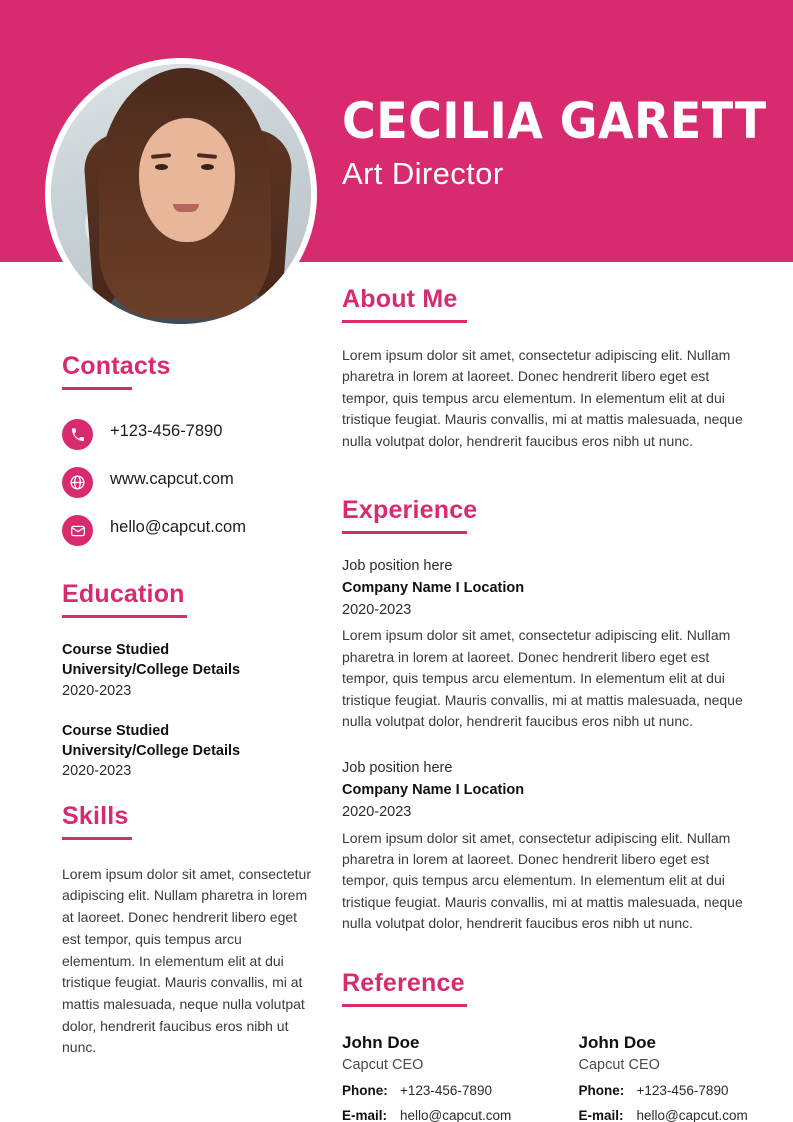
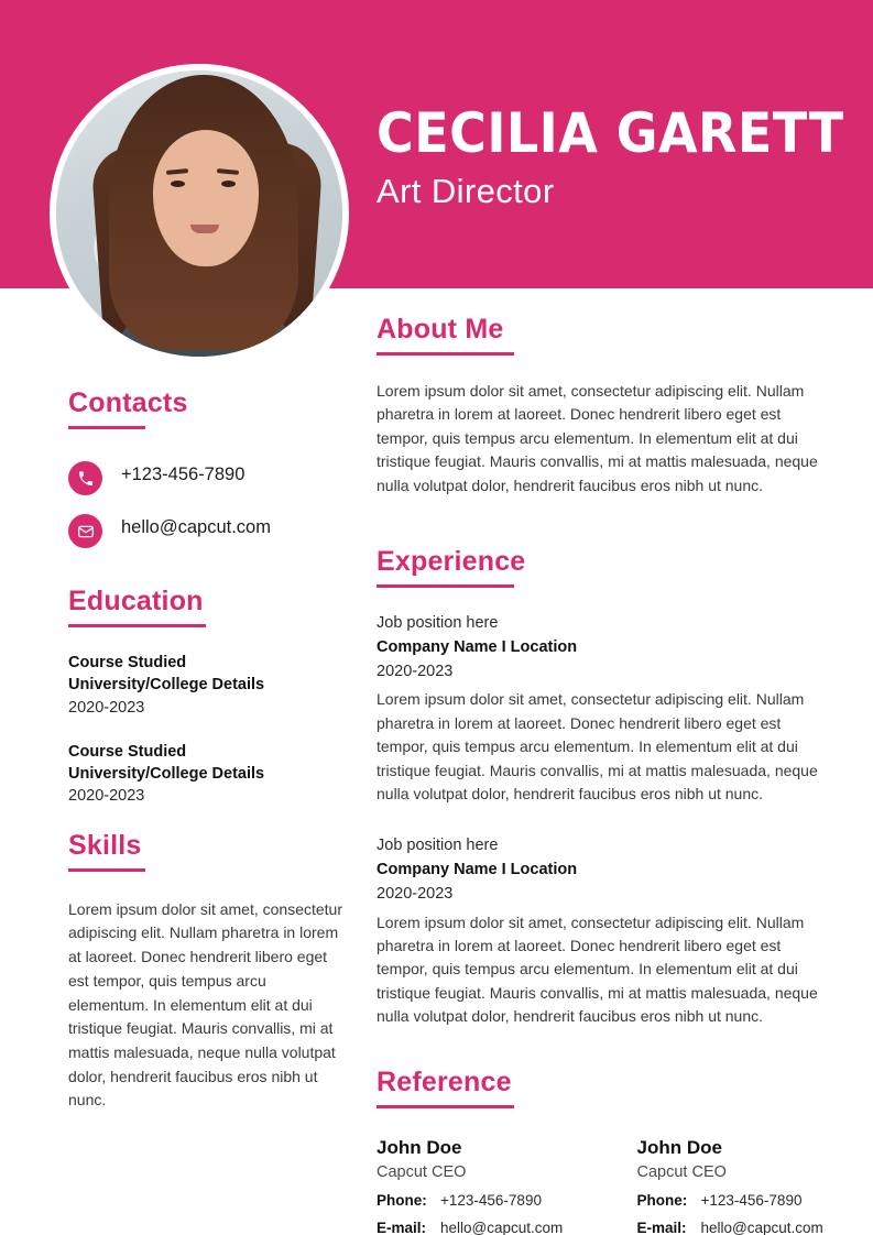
  CECILIA GARETT
  Art Director
  Contacts
  +123-456-7890
- www.capcut.com
  hello@capcut.com
  Education
  Course Studied
  University/College Details
  2020-2023
  Course Studied
  University/College Details
  2020-2023
  Skills
  Lorem ipsum dolor sit amet, consectetur adipiscing elit. Nullam pharetra in lorem at laoreet. Donec hendrerit libero eget est tempor, quis tempus arcu elementum. In elementum elit at dui tristique feugiat. Mauris convallis, mi at mattis malesuada, neque nulla volutpat dolor, hendrerit faucibus eros nibh ut nunc.
  About Me
  Lorem ipsum dolor sit amet, consectetur adipiscing elit. Nullam pharetra in lorem at laoreet. Donec hendrerit libero eget est tempor, quis tempus arcu elementum. In elementum elit at dui tristique feugiat. Mauris convallis, mi at mattis malesuada, neque nulla volutpat dolor, hendrerit faucibus eros nibh ut nunc.
  Experience
  Job position here
  Company Name I Location
  2020-2023
  Lorem ipsum dolor sit amet, consectetur adipiscing elit. Nullam pharetra in lorem at laoreet. Donec hendrerit libero eget est tempor, quis tempus arcu elementum. In elementum elit at dui tristique feugiat. Mauris convallis, mi at mattis malesuada, neque nulla volutpat dolor, hendrerit faucibus eros nibh ut nunc.
  Job position here
  Company Name I Location
  2020-2023
  Lorem ipsum dolor sit amet, consectetur adipiscing elit. Nullam pharetra in lorem at laoreet. Donec hendrerit libero eget est tempor, quis tempus arcu elementum. In elementum elit at dui tristique feugiat. Mauris convallis, mi at mattis malesuada, neque nulla volutpat dolor, hendrerit faucibus eros nibh ut nunc.
  Reference
  John Doe
  Capcut CEO
  Phone:
  +123-456-7890
  E-mail:
  hello@capcut.com
  John Doe
  Capcut CEO
  Phone:
  +123-456-7890
  E-mail:
  hello@capcut.com
